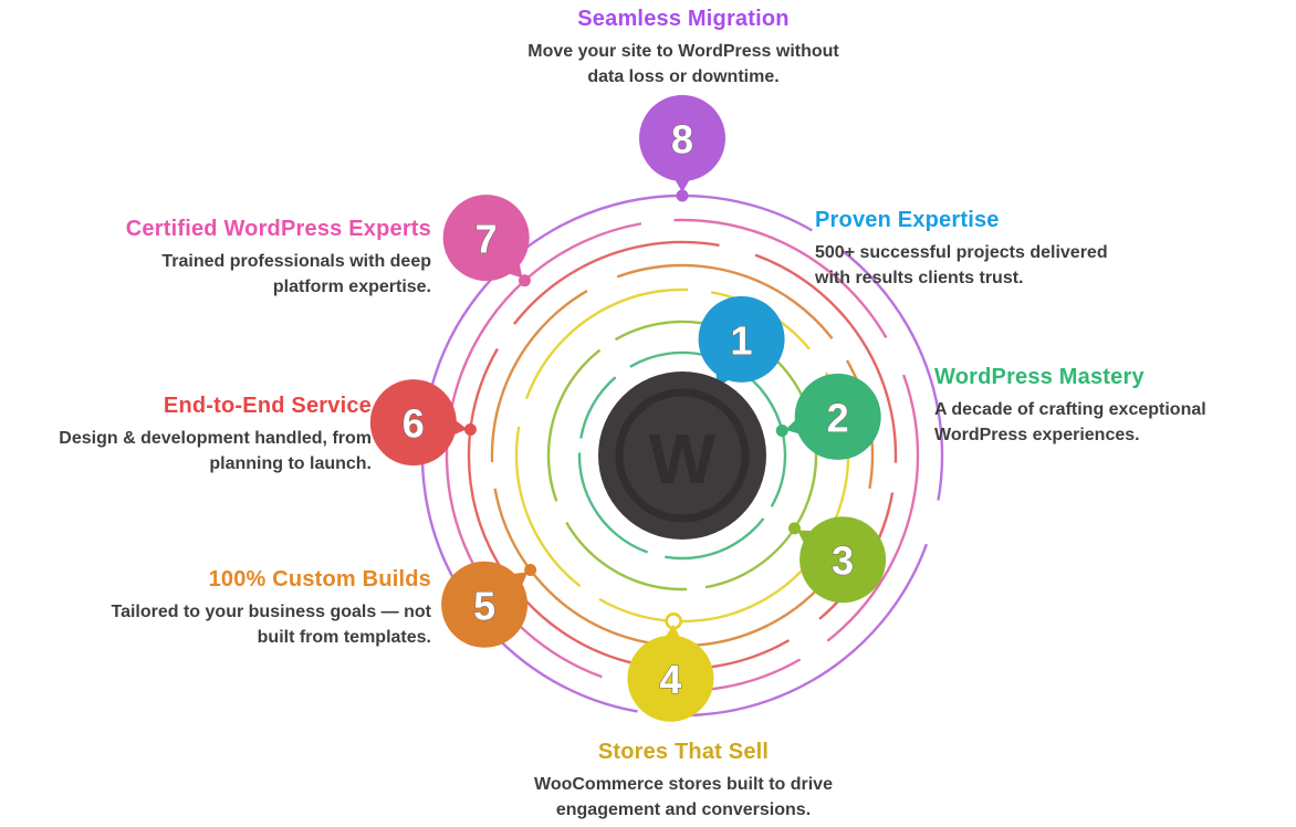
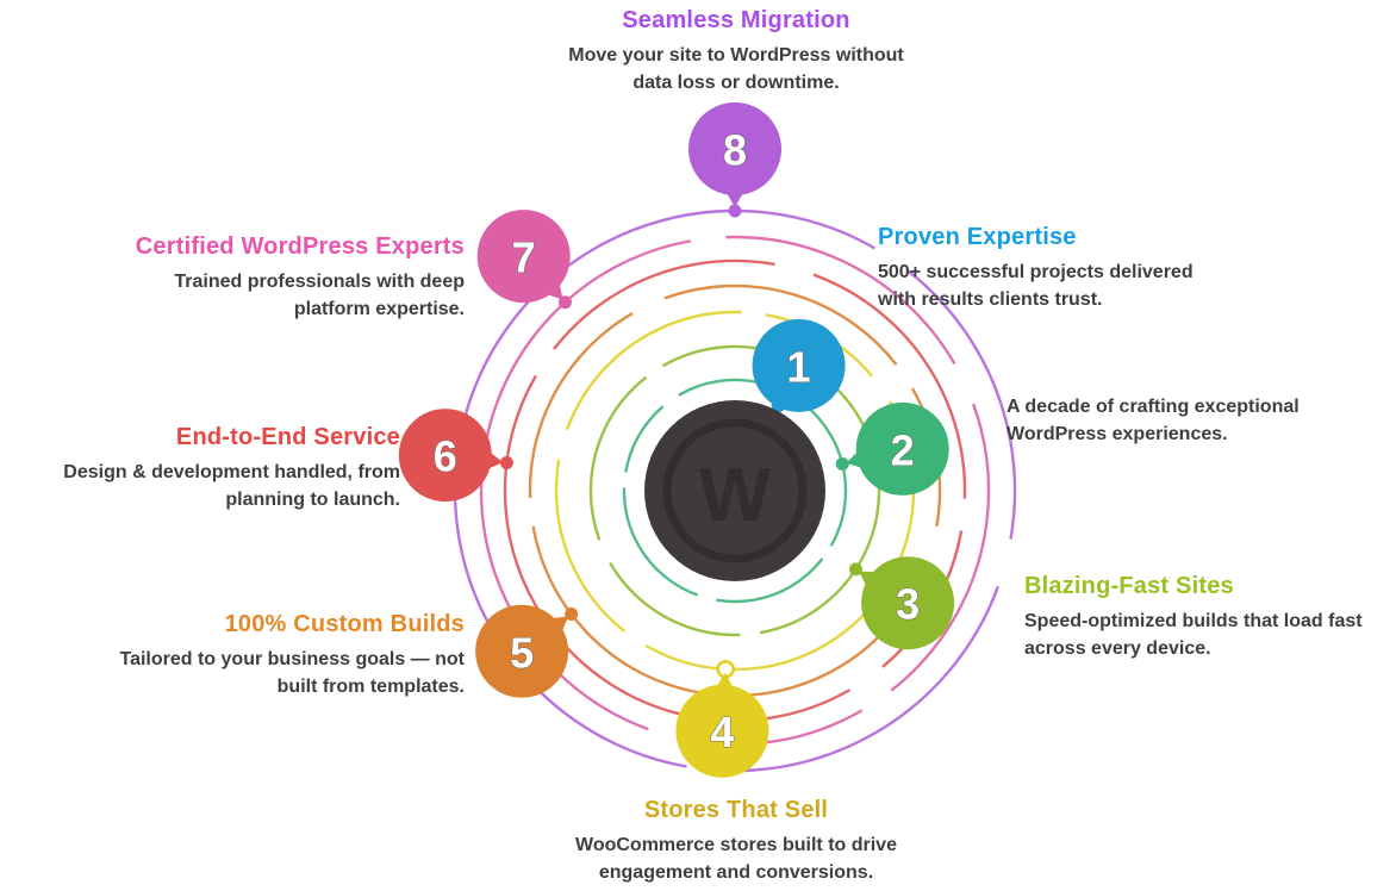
  1
  2
  3
  4
  5
  6
  7
  8
  Seamless Migration
  Move your site to WordPress without
  data loss or downtime.
  Proven Expertise
  500+ successful projects delivered
  with results clients trust.
- WordPress Mastery
  A decade of crafting exceptional
  WordPress experiences.
+ Blazing-Fast Sites
+ Speed-optimized builds that load fast
+ across every device.
  Stores That Sell
  WooCommerce stores built to drive
  engagement and conversions.
  100% Custom Builds
  Tailored to your business goals — not
  built from templates.
  End-to-End Service
  Design & development handled, from
  planning to launch.
  Certified WordPress Experts
  Trained professionals with deep
  platform expertise.
